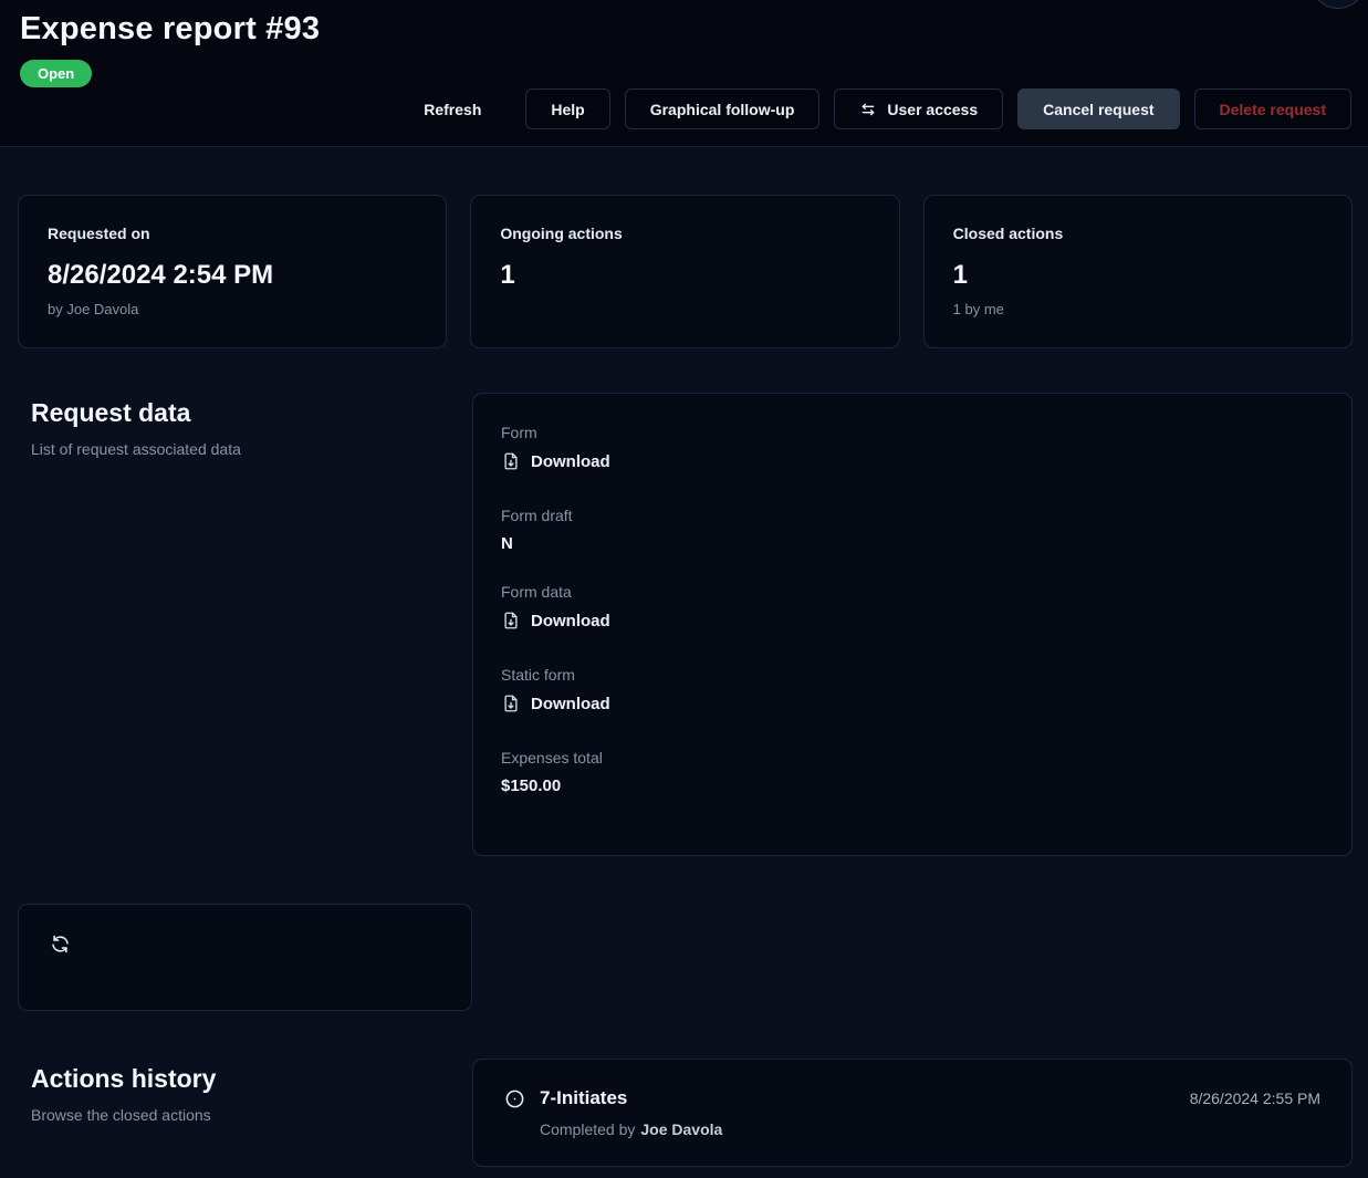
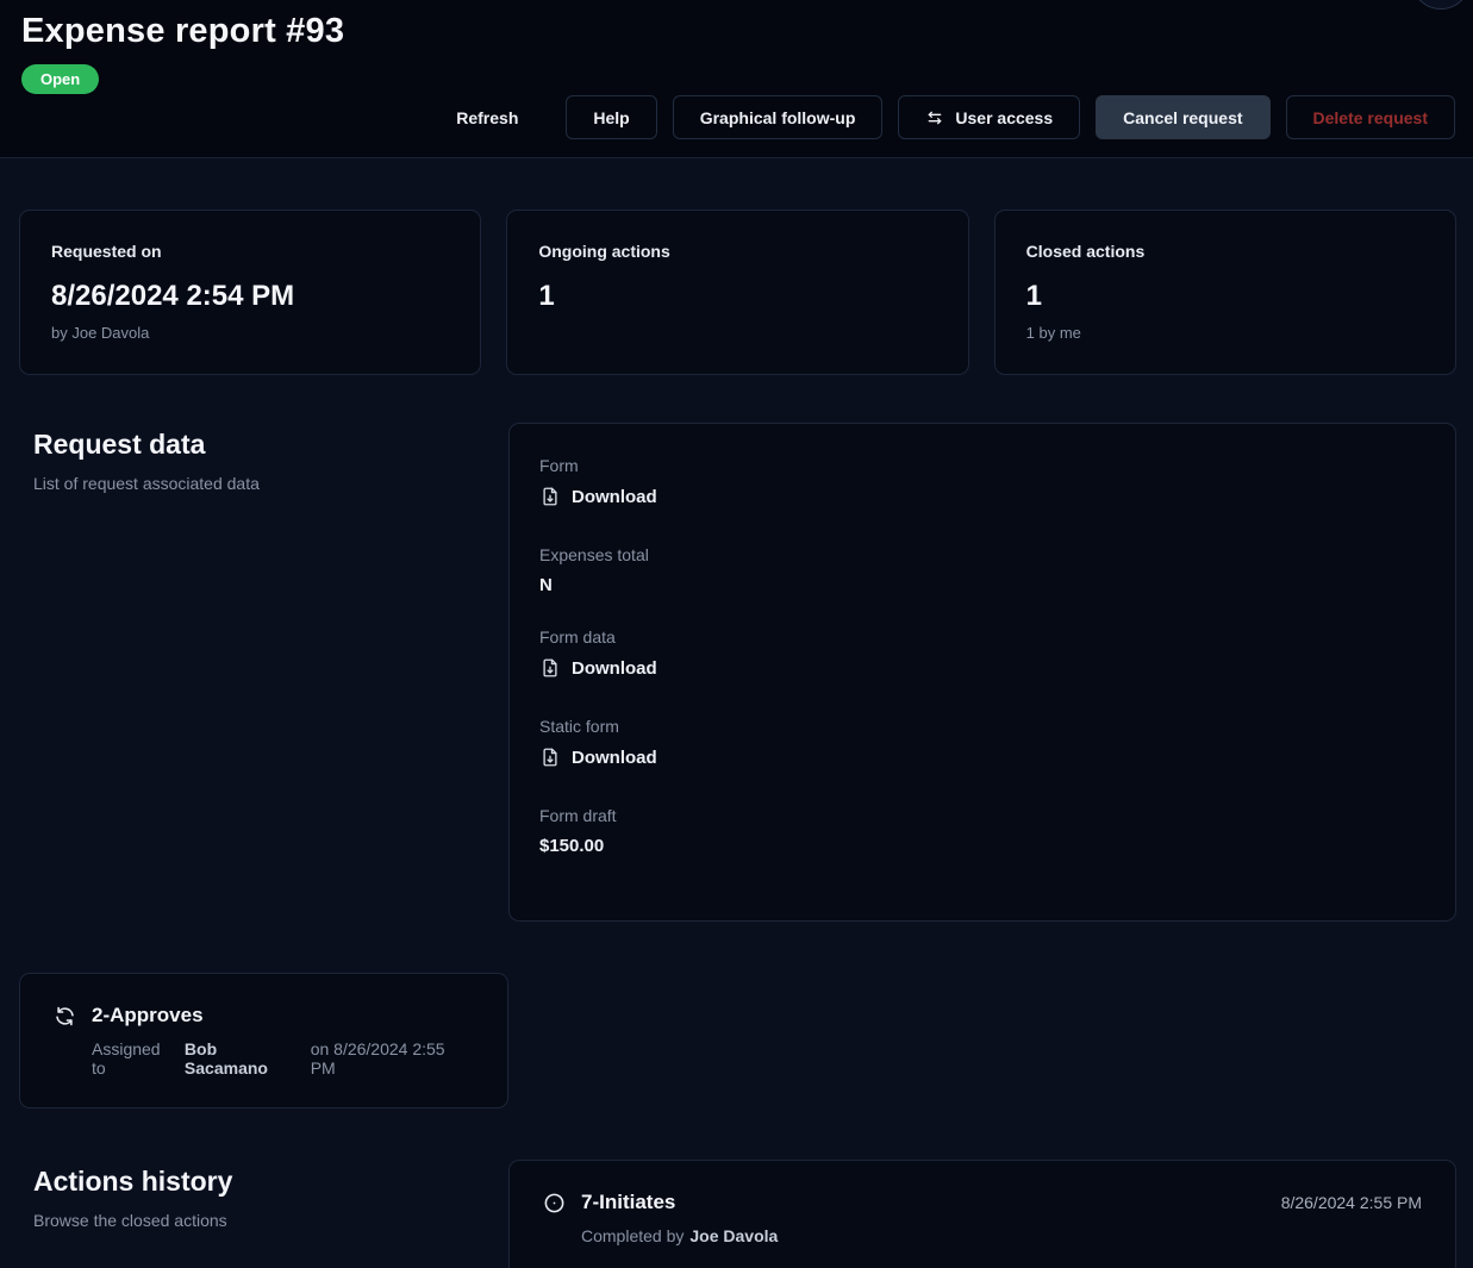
  Expense report #93
  Open
  Refresh
  Help
  Graphical follow-up
  User access
  Cancel request
  Delete request
  Requested on
  8/26/2024 2:54 PM
  by Joe Davola
  Ongoing actions
  1
  Closed actions
  1
  1 by me
  Request data
  List of request associated data
  Form
  Download
- Form draft
+ Expenses total
  N
  Form data
  Download
  Static form
  Download
- Expenses total
+ Form draft
  $150.00
+ 2-Approves
+ Assigned to
+ Bob Sacamano
+ on 8/26/2024 2:55 PM
  Actions history
  Browse the closed actions
  7-Initiates
  Completed by
  Joe Davola
  8/26/2024 2:55 PM
